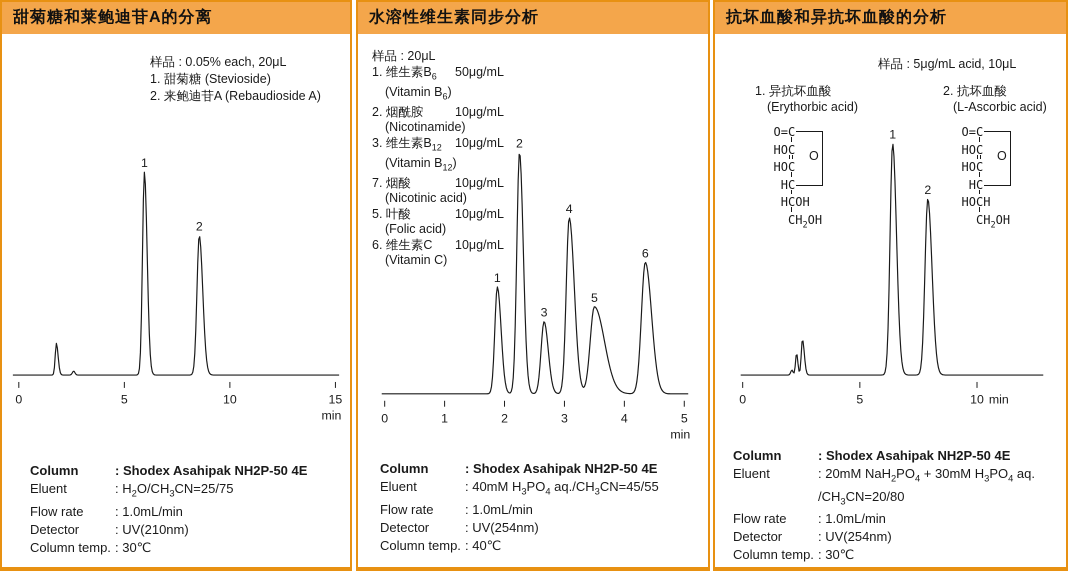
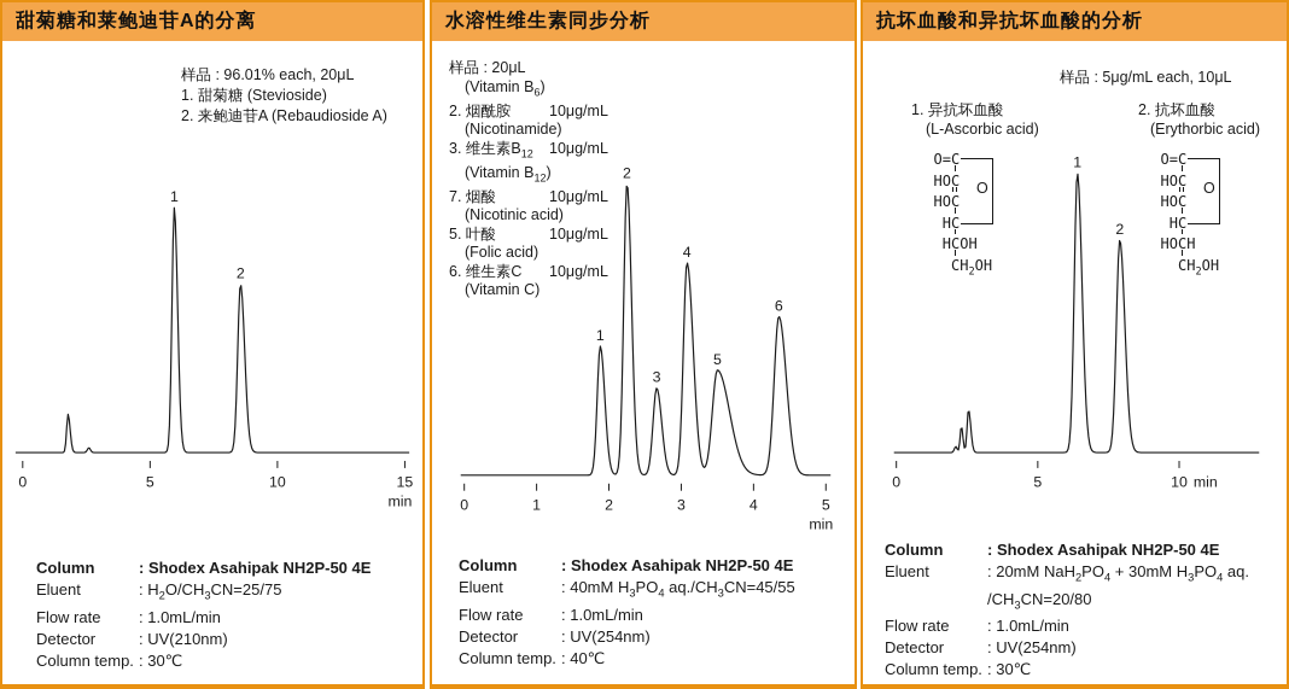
  甜菊糖和莱鲍迪苷A的分离
  0
  5
  10
  15
  min
  1
  2
- 样品 : 0.05% each, 20μL
+ 样品 : 96.01% each, 20μL
  1. 甜菊糖 (Stevioside)
  2. 来鲍迪苷A (Rebaudioside A)
  Column
  : Shodex Asahipak NH2P-50 4E
  Eluent
  : H2O/CH3CN=25/75
  Flow rate
  : 1.0mL/min
  Detector
  : UV(210nm)
  Column temp.
  : 30℃
  水溶性维生素同步分析
  0
  1
  2
  3
  4
  5
  min
  1
  2
  3
  4
  5
  6
  样品 : 20μL
- 1. 维生素B6
- 50μg/mL
  (Vitamin B6)
  2. 烟酰胺
  10μg/mL
  (Nicotinamide)
  3. 维生素B12
  10μg/mL
  (Vitamin B12)
  7. 烟酸
  10μg/mL
  (Nicotinic acid)
  5. 叶酸
  10μg/mL
  (Folic acid)
  6. 维生素C
  10μg/mL
  (Vitamin C)
  Column
  : Shodex Asahipak NH2P-50 4E
  Eluent
  : 40mM H3PO4 aq./CH3CN=45/55
  Flow rate
  : 1.0mL/min
  Detector
  : UV(254nm)
  Column temp.
  : 40℃
  抗坏血酸和异抗坏血酸的分析
  0
  5
  10
  min
  1
  2
- 样品 : 5μg/mL acid, 10μL
+ 样品 : 5μg/mL each, 10μL
  1. 异抗坏血酸
- (Erythorbic acid)
+ (L-Ascorbic acid)
  2. 抗坏血酸
- (L-Ascorbic acid)
+ (Erythorbic acid)
  O=C
  HOC
  HOC
  HC
  HCOH
  CH2OH
  O
  O=C
  HOC
  HOC
  HC
  HOCH
  CH2OH
  O
  Column
  : Shodex Asahipak NH2P-50 4E
  Eluent
  : 20mM NaH2PO4 + 30mM H3PO4 aq.
  /CH3CN=20/80
  Flow rate
  : 1.0mL/min
  Detector
  : UV(254nm)
  Column temp.
  : 30℃
